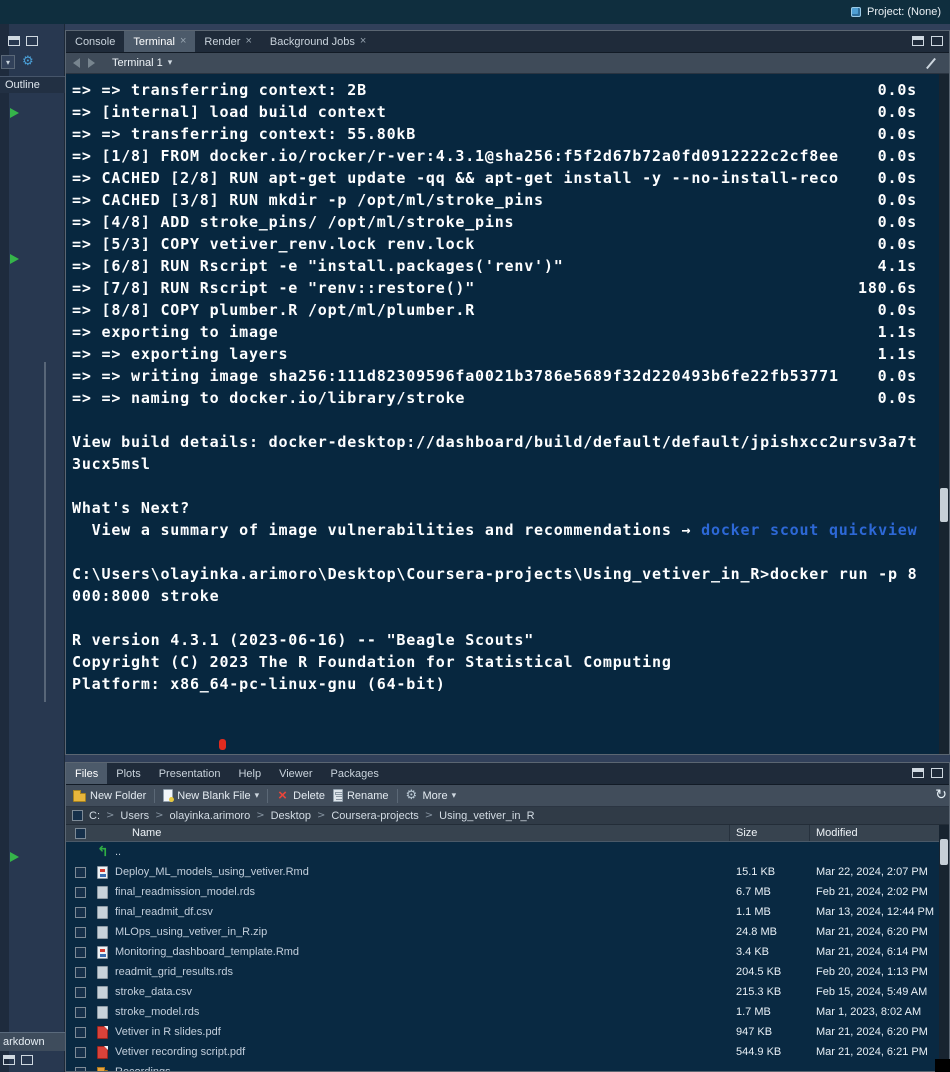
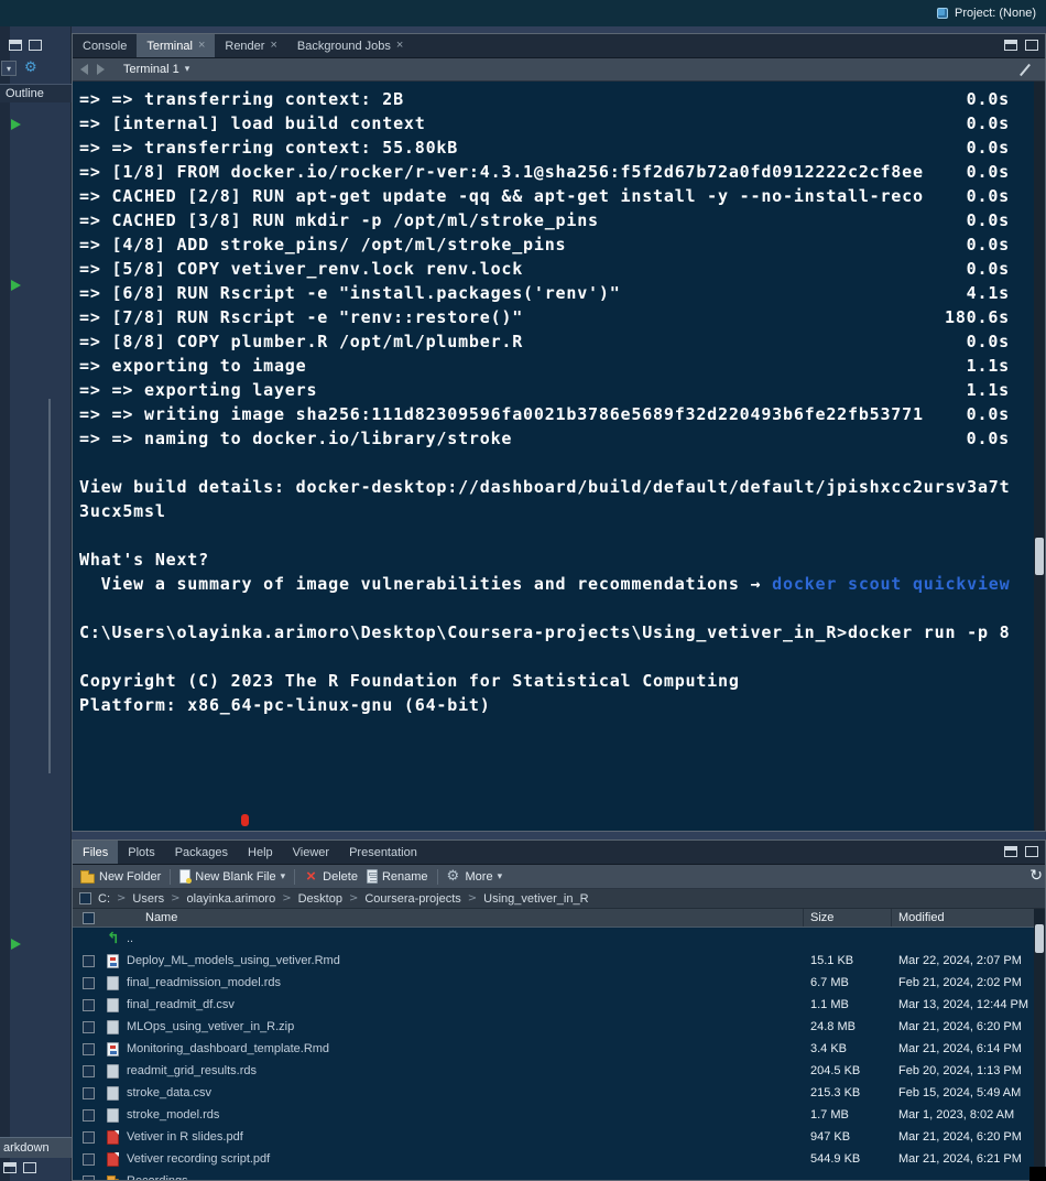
  Project: (None)
  ▾
  ⚙
  Outline
  arkdown
  Console
  Terminal
  ×
  Render
  ×
  Background Jobs
  ×
  Terminal 1
  ▾
  => => transferring context: 2B
  0.0s
  => [internal] load build context
  0.0s
  => => transferring context: 55.80kB
  0.0s
  => [1/8] FROM docker.io/rocker/r-ver:4.3.1@sha256:f5f2d67b72a0fd0912222c2cf8ee
  0.0s
  => CACHED [2/8] RUN apt-get update -qq && apt-get install -y --no-install-reco
  0.0s
  => CACHED [3/8] RUN mkdir -p /opt/ml/stroke_pins
  0.0s
  => [4/8] ADD stroke_pins/ /opt/ml/stroke_pins
  0.0s
- => [5/3] COPY vetiver_renv.lock renv.lock
+ => [5/8] COPY vetiver_renv.lock renv.lock
  0.0s
  => [6/8] RUN Rscript -e "install.packages('renv')"
  4.1s
  => [7/8] RUN Rscript -e "renv::restore()"
  180.6s
  => [8/8] COPY plumber.R /opt/ml/plumber.R
  0.0s
  => exporting to image
  1.1s
  => => exporting layers
  1.1s
  => => writing image sha256:111d82309596fa0021b3786e5689f32d220493b6fe22fb53771
  0.0s
  => => naming to docker.io/library/stroke
  0.0s
  View build details: docker-desktop://dashboard/build/default/default/jpishxcc2ursv3a7t
  3ucx5msl
  What's Next?
  View a summary of image vulnerabilities and recommendations → docker scout quickview
  C:\Users\olayinka.arimoro\Desktop\Coursera-projects\Using_vetiver_in_R>docker run -p 8
- 000:8000 stroke
- R version 4.3.1 (2023-06-16) -- "Beagle Scouts"
  Copyright (C) 2023 The R Foundation for Statistical Computing
  Platform: x86_64-pc-linux-gnu (64-bit)
  Files
  Plots
- Presentation
+ Packages
  Help
  Viewer
- Packages
+ Presentation
  New Folder
  New Blank File
  ▾
  Delete
  Rename
  More
  ▾
  ↻
  C:
  >
  Users
  >
  olayinka.arimoro
  >
  Desktop
  >
  Coursera-projects
  >
  Using_vetiver_in_R
  Name
  Size
  Modified
  ..
  Deploy_ML_models_using_vetiver.Rmd
  15.1 KB
  Mar 22, 2024, 2:07 PM
  final_readmission_model.rds
  6.7 MB
  Feb 21, 2024, 2:02 PM
  final_readmit_df.csv
  1.1 MB
  Mar 13, 2024, 12:44 PM
  MLOps_using_vetiver_in_R.zip
  24.8 MB
  Mar 21, 2024, 6:20 PM
  Monitoring_dashboard_template.Rmd
  3.4 KB
  Mar 21, 2024, 6:14 PM
  readmit_grid_results.rds
  204.5 KB
  Feb 20, 2024, 1:13 PM
  stroke_data.csv
  215.3 KB
  Feb 15, 2024, 5:49 AM
  stroke_model.rds
  1.7 MB
  Mar 1, 2023, 8:02 AM
  Vetiver in R slides.pdf
  947 KB
  Mar 21, 2024, 6:20 PM
  Vetiver recording script.pdf
  544.9 KB
  Mar 21, 2024, 6:21 PM
